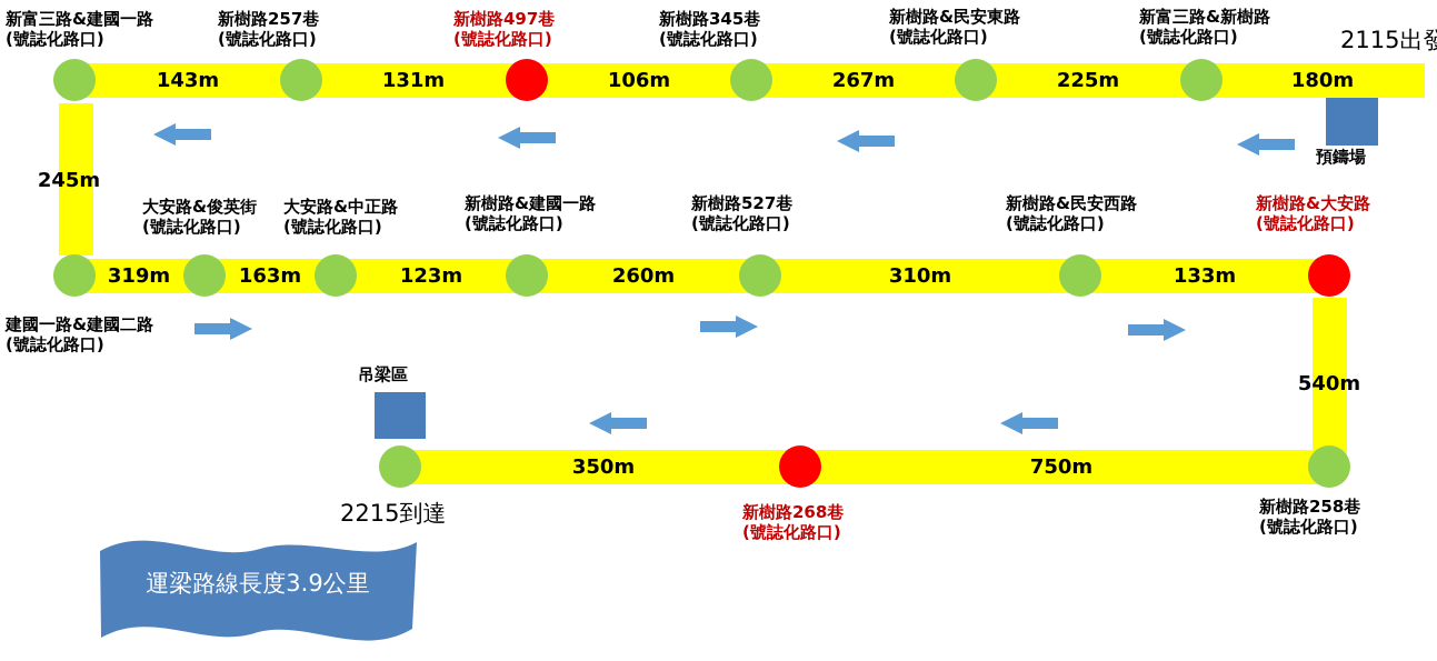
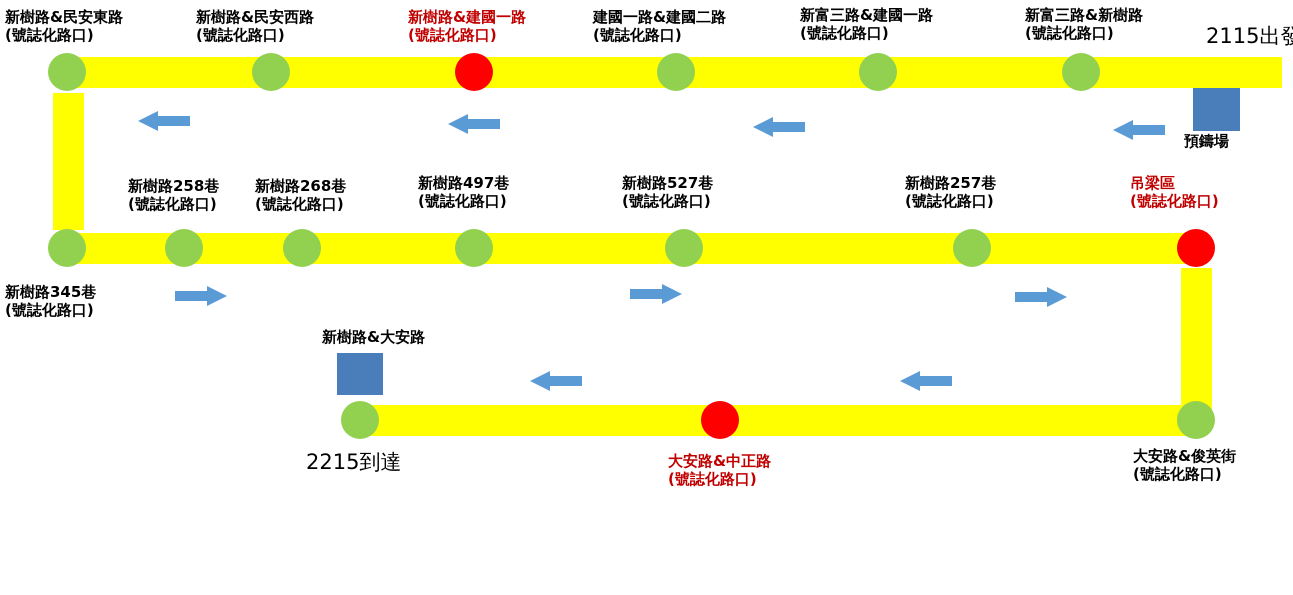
- 運梁路線長度3.9公里
- 143m
- 131m
- 106m
- 267m
- 225m
- 180m
- 245m
- 319m
- 163m
- 123m
- 260m
- 310m
- 133m
- 540m
- 350m
- 750m
- 新富三路&建國一路
+ 新樹路&民安東路
  (號誌化路口)
- 新樹路257巷
+ 新樹路&民安西路
  (號誌化路口)
- 新樹路497巷
+ 新樹路&建國一路
  (號誌化路口)
- 新樹路345巷
+ 建國一路&建國二路
  (號誌化路口)
- 新樹路&民安東路
+ 新富三路&建國一路
  (號誌化路口)
  新富三路&新樹路
  (號誌化路口)
  2115出發
  預鑄場
- 建國一路&建國二路
+ 新樹路345巷
  (號誌化路口)
- 大安路&俊英街
+ 新樹路258巷
  (號誌化路口)
- 大安路&中正路
+ 新樹路268巷
  (號誌化路口)
- 新樹路&建國一路
+ 新樹路497巷
  (號誌化路口)
  新樹路527巷
  (號誌化路口)
- 新樹路&民安西路
+ 新樹路257巷
  (號誌化路口)
- 新樹路&大安路
+ 吊梁區
  (號誌化路口)
- 吊梁區
+ 新樹路&大安路
  2215到達
- 新樹路268巷
+ 大安路&中正路
  (號誌化路口)
- 新樹路258巷
+ 大安路&俊英街
  (號誌化路口)
